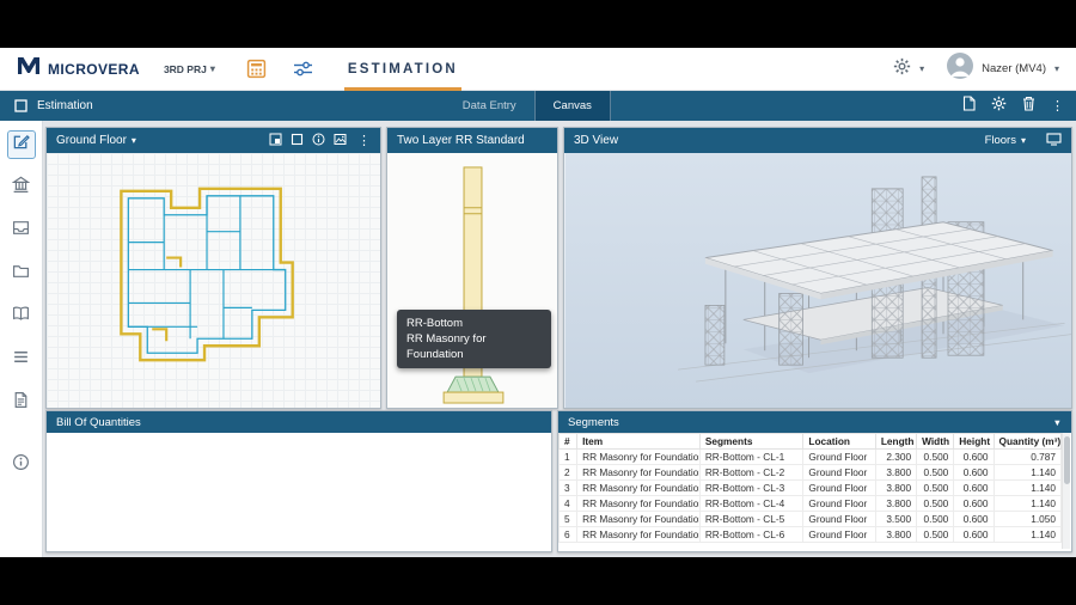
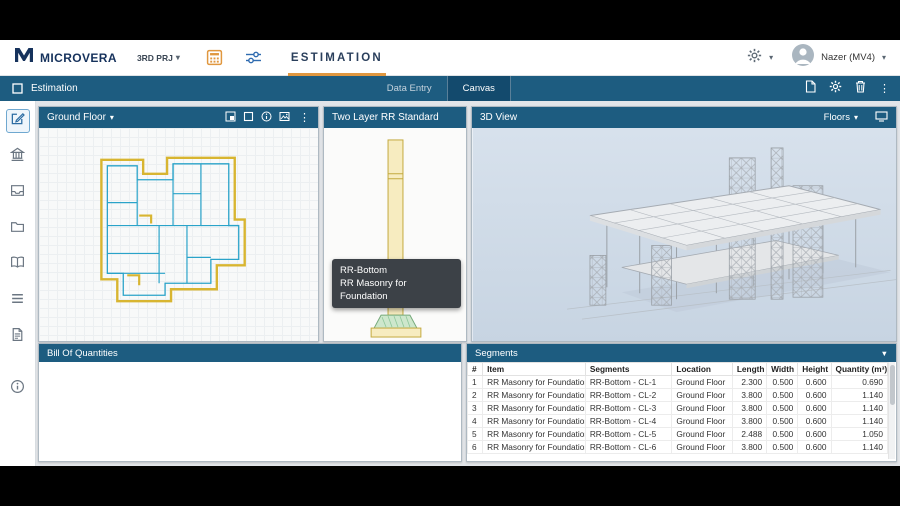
  MICROVERA
  3RD PRJ
  ▾
  ESTIMATION
  ▾
  Nazer (MV4)
  ▾
  Estimation
  Data Entry
  Canvas
  ⋮
  Ground Floor
  ▾
  ⋮
  Two Layer RR Standard
  RR-Bottom
  RR Masonry for Foundation
  3D View
  Floors
  ▾
  Bill Of Quantities
  Segments
  ▼
  #	Item	Segments	Location	Length	Width	Height	Quantity (m³)
- 1	RR Masonry for Foundatio	RR-Bottom - CL-1	Ground Floor	2.300	0.500	0.600	0.787
+ 1	RR Masonry for Foundatio	RR-Bottom - CL-1	Ground Floor	2.300	0.500	0.600	0.690
  2	RR Masonry for Foundatio	RR-Bottom - CL-2	Ground Floor	3.800	0.500	0.600	1.140
  3	RR Masonry for Foundatio	RR-Bottom - CL-3	Ground Floor	3.800	0.500	0.600	1.140
  4	RR Masonry for Foundatio	RR-Bottom - CL-4	Ground Floor	3.800	0.500	0.600	1.140
- 5	RR Masonry for Foundatio	RR-Bottom - CL-5	Ground Floor	3.500	0.500	0.600	1.050
+ 5	RR Masonry for Foundatio	RR-Bottom - CL-5	Ground Floor	2.488	0.500	0.600	1.050
  6	RR Masonry for Foundatio	RR-Bottom - CL-6	Ground Floor	3.800	0.500	0.600	1.140
